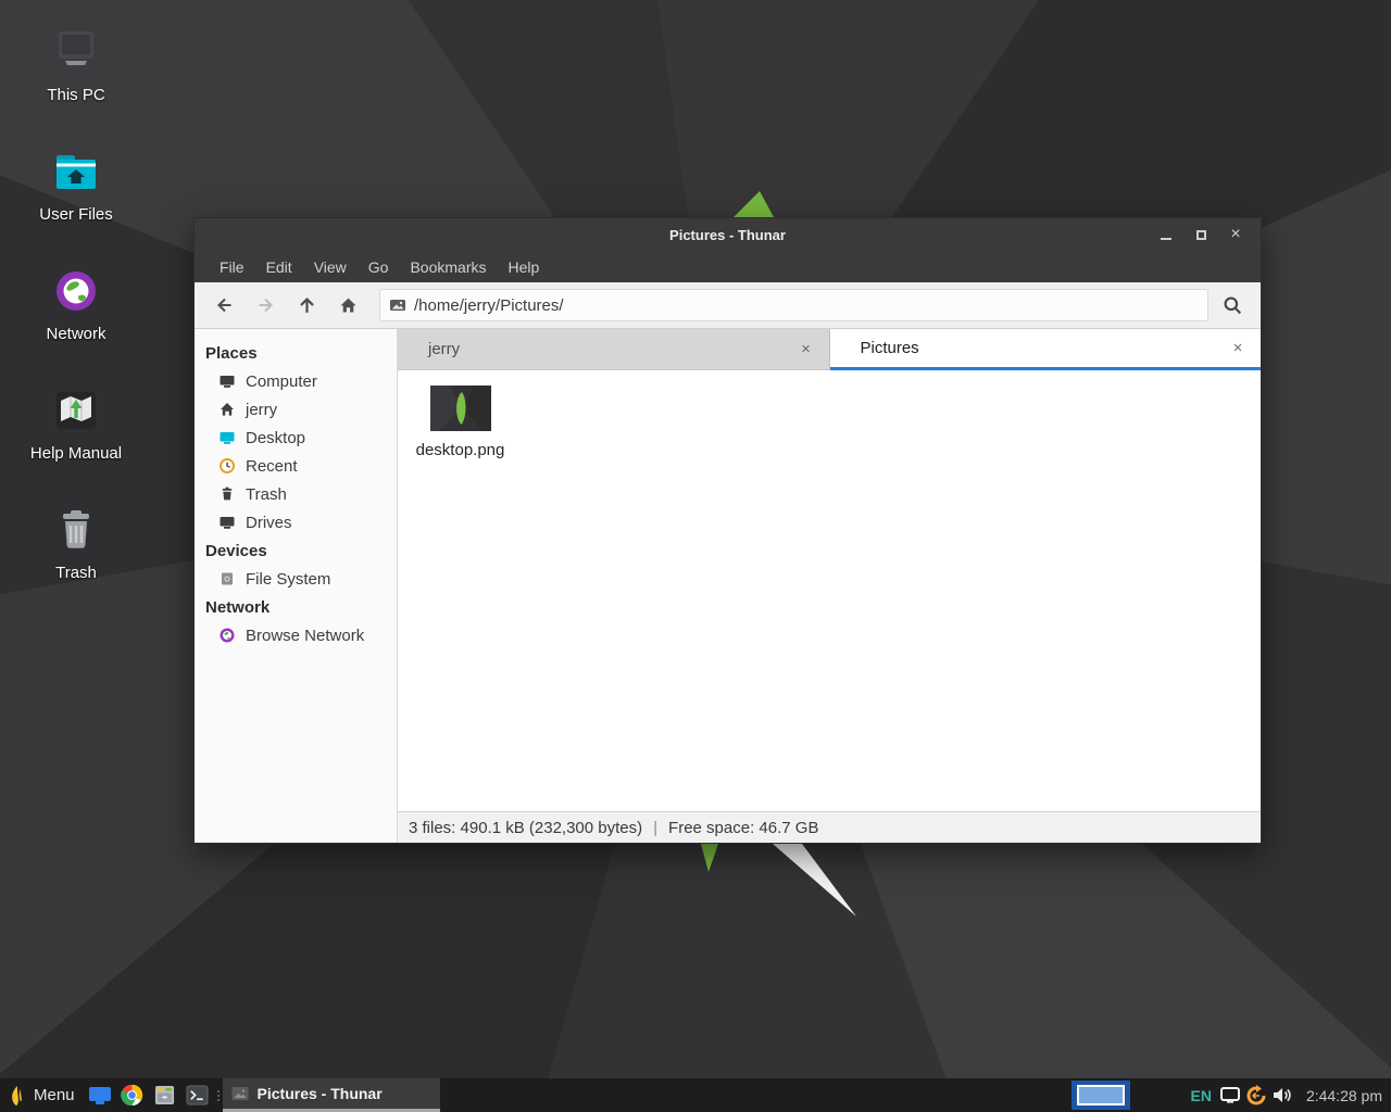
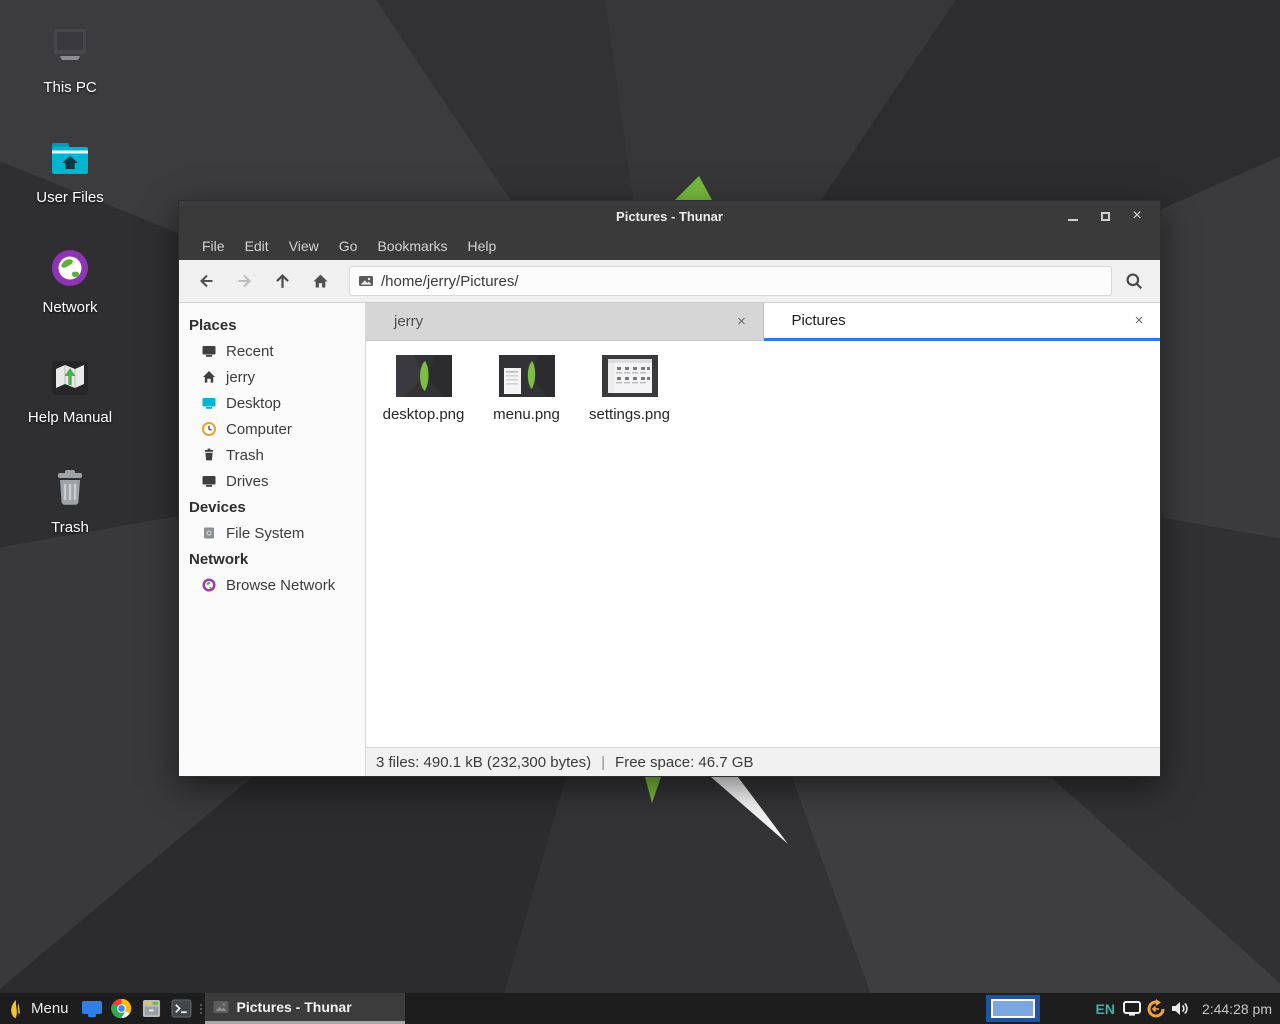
  This PC
  User Files
  Network
  Help Manual
  Trash
  Pictures - Thunar
  ×
  File
  Edit
  View
  Go
  Bookmarks
  Help
  /home/jerry/Pictures/
  Places
- Computer
+ Recent
  jerry
  Desktop
- Recent
+ Computer
  Trash
  Drives
  Devices
  File System
  Network
  Browse Network
  jerry
  ×
  Pictures
  ×
  desktop.png
+ menu.png
+ settings.png
  3 files: 490.1 kB (232,300 bytes)
  |
  Free space: 46.7 GB
  Menu
  Pictures - Thunar
  EN
  2:44:28 pm
